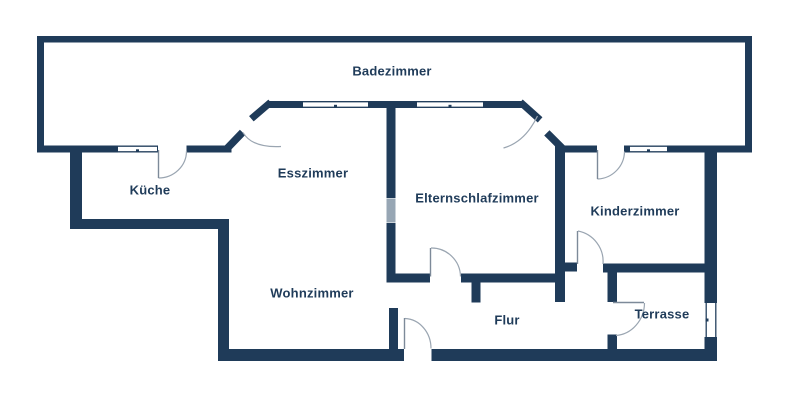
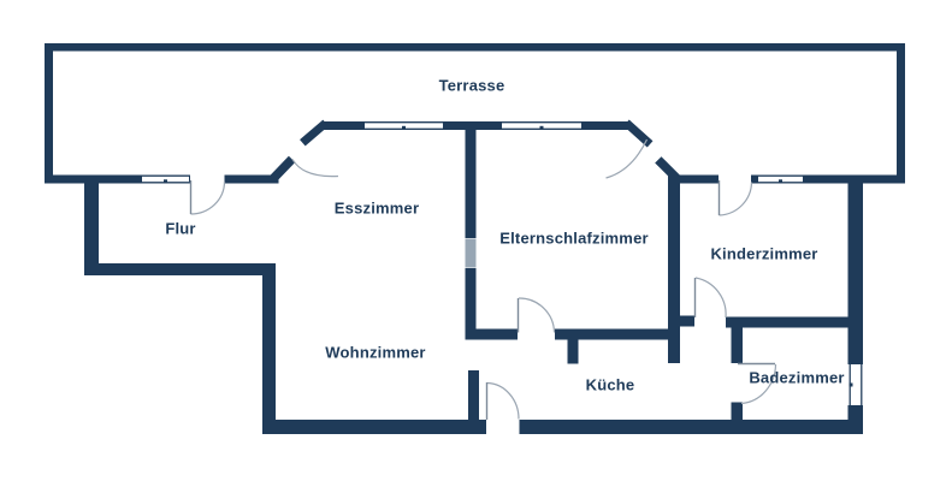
- Badezimmer
+ Terrasse
- Küche
+ Flur
  Esszimmer
  Elternschlafzimmer
  Kinderzimmer
  Wohnzimmer
- Flur
+ Küche
- Terrasse
+ Badezimmer
